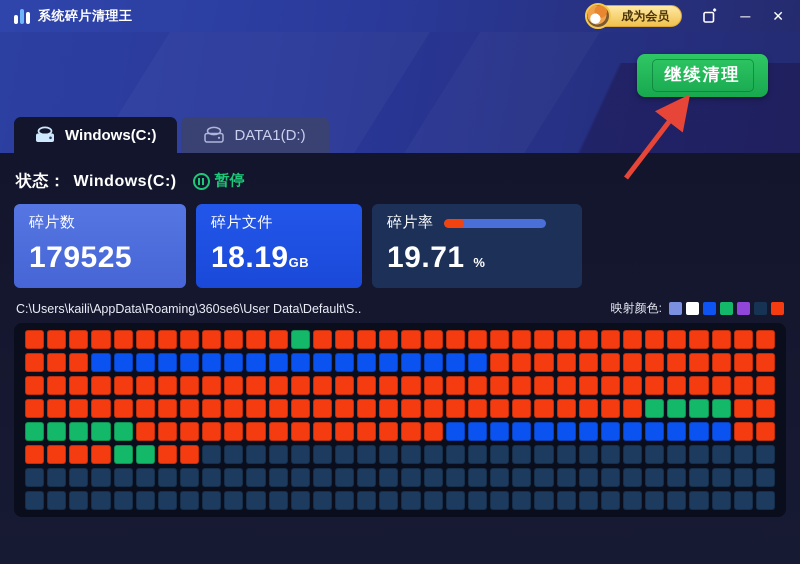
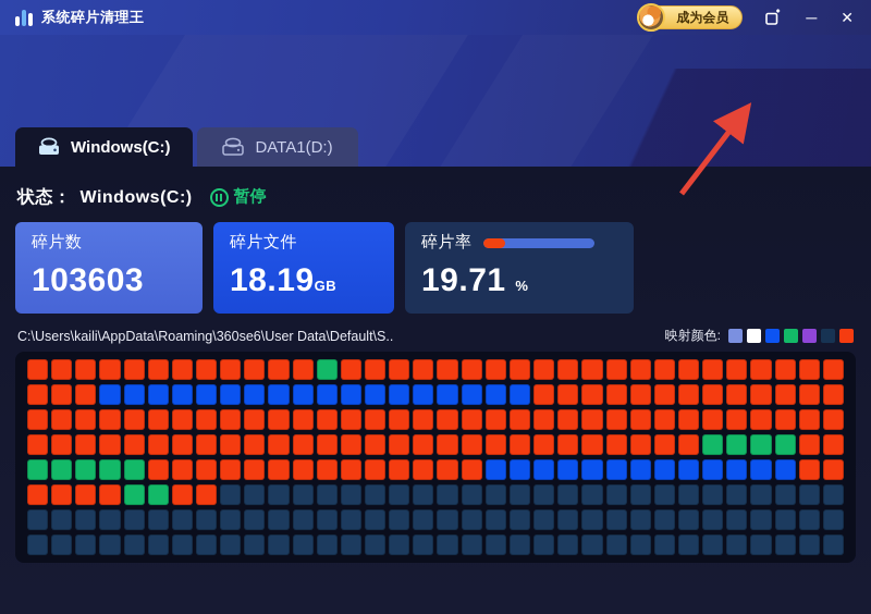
  系统碎片清理王
  成为会员
  ─
  ✕
- 继续清理
  Windows(C:)
  DATA1(D:)
  状态：
  Windows(C:)
  暂停
  碎片数
- 179525
+ 103603
  碎片文件
  18.19GB
  碎片率
  19.71 %
  C:\Users\kaili\AppData\Roaming\360se6\User Data\Default\S..
  映射颜色:
